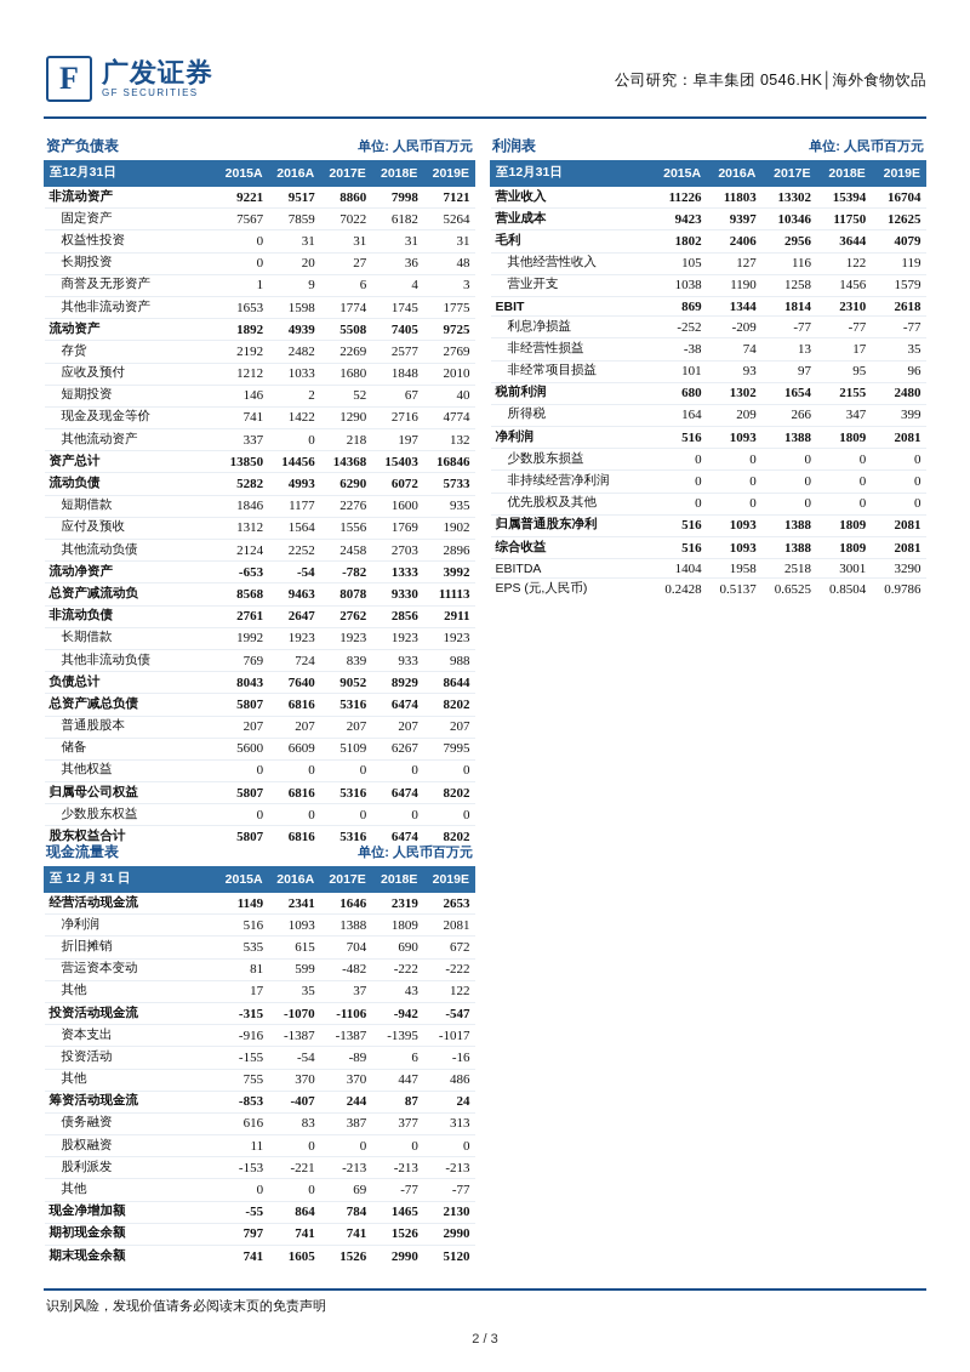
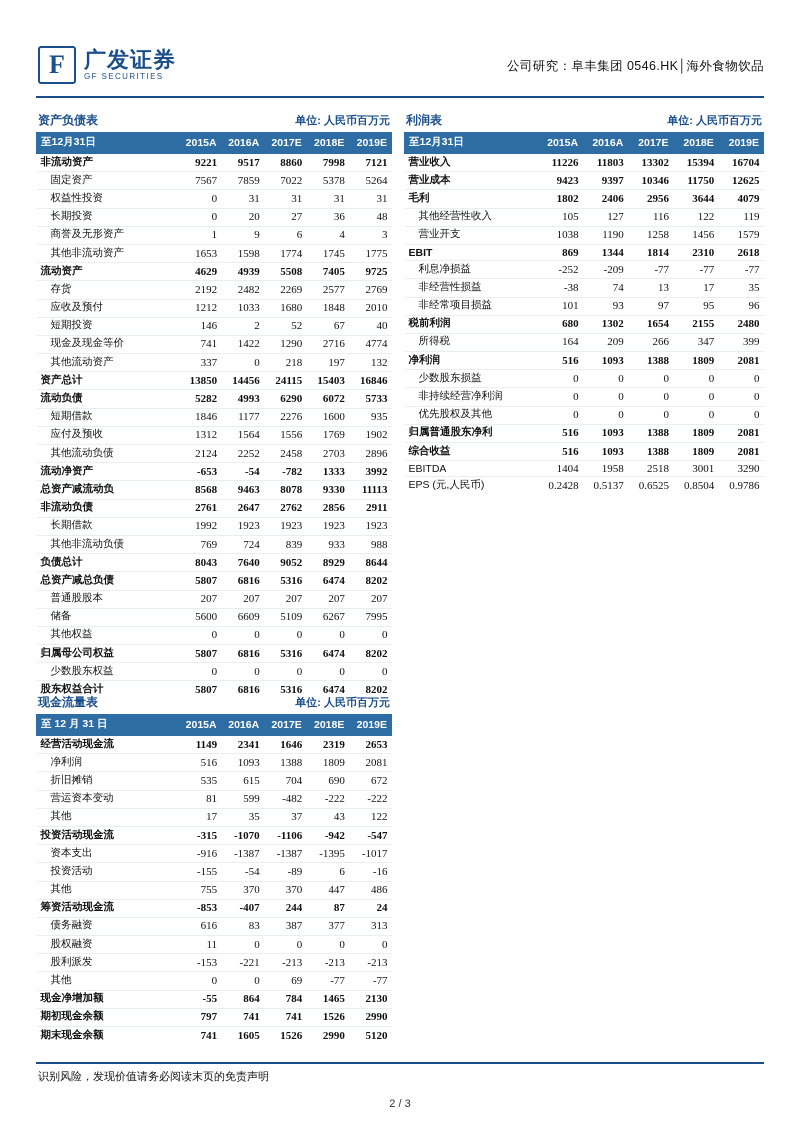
  F
  广发证券
  GF SECURITIES
  公司研究：阜丰集团 0546.HK│海外食物饮品
  资产负债表
  单位: 人民币百万元
  至12月31日	2015A	2016A	2017E	2018E	2019E
  非流动资产	9221	9517	8860	7998	7121
- 固定资产	7567	7859	7022	6182	5264
+ 固定资产	7567	7859	7022	5378	5264
  权益性投资	0	31	31	31	31
  长期投资	0	20	27	36	48
  商誉及无形资产	1	9	6	4	3
  其他非流动资产	1653	1598	1774	1745	1775
- 流动资产	1892	4939	5508	7405	9725
+ 流动资产	4629	4939	5508	7405	9725
  存货	2192	2482	2269	2577	2769
  应收及预付	1212	1033	1680	1848	2010
  短期投资	146	2	52	67	40
  现金及现金等价	741	1422	1290	2716	4774
  其他流动资产	337	0	218	197	132
- 资产总计	13850	14456	14368	15403	16846
+ 资产总计	13850	14456	24115	15403	16846
  流动负债	5282	4993	6290	6072	5733
  短期借款	1846	1177	2276	1600	935
  应付及预收	1312	1564	1556	1769	1902
  其他流动负债	2124	2252	2458	2703	2896
  流动净资产	-653	-54	-782	1333	3992
  总资产减流动负	8568	9463	8078	9330	11113
  非流动负债	2761	2647	2762	2856	2911
  长期借款	1992	1923	1923	1923	1923
  其他非流动负债	769	724	839	933	988
  负债总计	8043	7640	9052	8929	8644
  总资产减总负债	5807	6816	5316	6474	8202
  普通股股本	207	207	207	207	207
  储备	5600	6609	5109	6267	7995
  其他权益	0	0	0	0	0
  归属母公司权益	5807	6816	5316	6474	8202
  少数股东权益	0	0	0	0	0
  股东权益合计	5807	6816	5316	6474	8202
  利润表
  单位: 人民币百万元
  至12月31日	2015A	2016A	2017E	2018E	2019E
  营业收入	11226	11803	13302	15394	16704
  营业成本	9423	9397	10346	11750	12625
  毛利	1802	2406	2956	3644	4079
  其他经营性收入	105	127	116	122	119
  营业开支	1038	1190	1258	1456	1579
  EBIT	869	1344	1814	2310	2618
  利息净损益	-252	-209	-77	-77	-77
  非经营性损益	-38	74	13	17	35
  非经常项目损益	101	93	97	95	96
  税前利润	680	1302	1654	2155	2480
  所得税	164	209	266	347	399
  净利润	516	1093	1388	1809	2081
  少数股东损益	0	0	0	0	0
  非持续经营净利润	0	0	0	0	0
  优先股权及其他	0	0	0	0	0
  归属普通股东净利	516	1093	1388	1809	2081
  综合收益	516	1093	1388	1809	2081
  EBITDA	1404	1958	2518	3001	3290
  EPS (元,人民币)	0.2428	0.5137	0.6525	0.8504	0.9786
  现金流量表
  单位: 人民币百万元
  至 12 月 31 日	2015A	2016A	2017E	2018E	2019E
  经营活动现金流	1149	2341	1646	2319	2653
  净利润	516	1093	1388	1809	2081
  折旧摊销	535	615	704	690	672
  营运资本变动	81	599	-482	-222	-222
  其他	17	35	37	43	122
  投资活动现金流	-315	-1070	-1106	-942	-547
  资本支出	-916	-1387	-1387	-1395	-1017
  投资活动	-155	-54	-89	6	-16
  其他	755	370	370	447	486
  筹资活动现金流	-853	-407	244	87	24
  债务融资	616	83	387	377	313
  股权融资	11	0	0	0	0
  股利派发	-153	-221	-213	-213	-213
  其他	0	0	69	-77	-77
  现金净增加额	-55	864	784	1465	2130
  期初现金余额	797	741	741	1526	2990
  期末现金余额	741	1605	1526	2990	5120
  识别风险，发现价值请务必阅读末页的免责声明
  2 / 3
